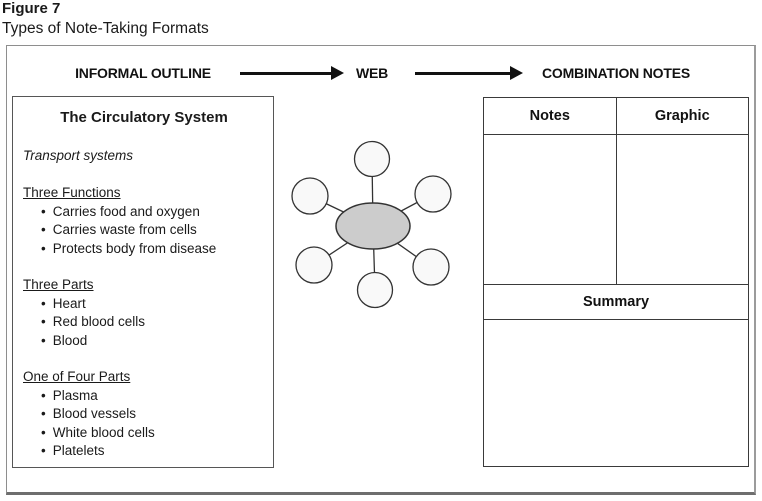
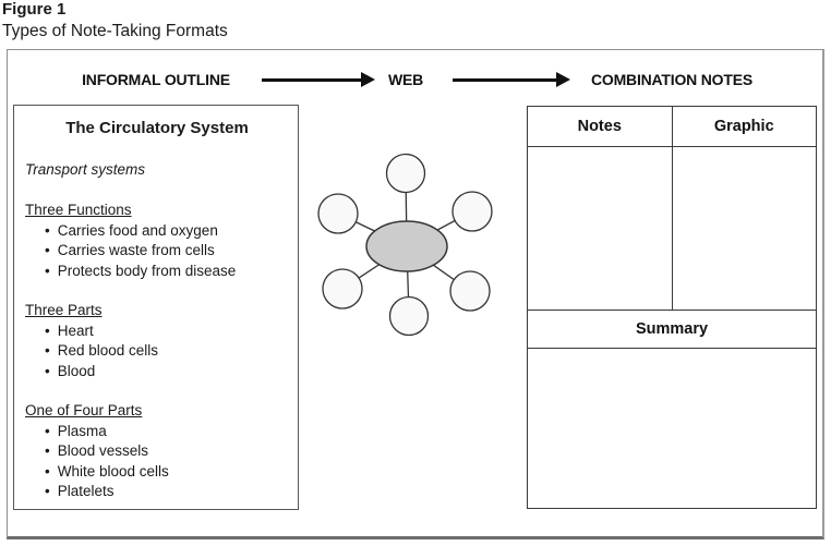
- Figure 7
+ Figure 1
  Types of Note-Taking Formats
  INFORMAL OUTLINE
  WEB
  COMBINATION NOTES
  The Circulatory System
  Transport systems
  Three Functions
  • Carries food and oxygen
  • Carries waste from cells
  • Protects body from disease
  Three Parts
  • Heart
  • Red blood cells
  • Blood
  One of Four Parts
  • Plasma
  • Blood vessels
  • White blood cells
  • Platelets
  Notes
  Graphic
  Summary
